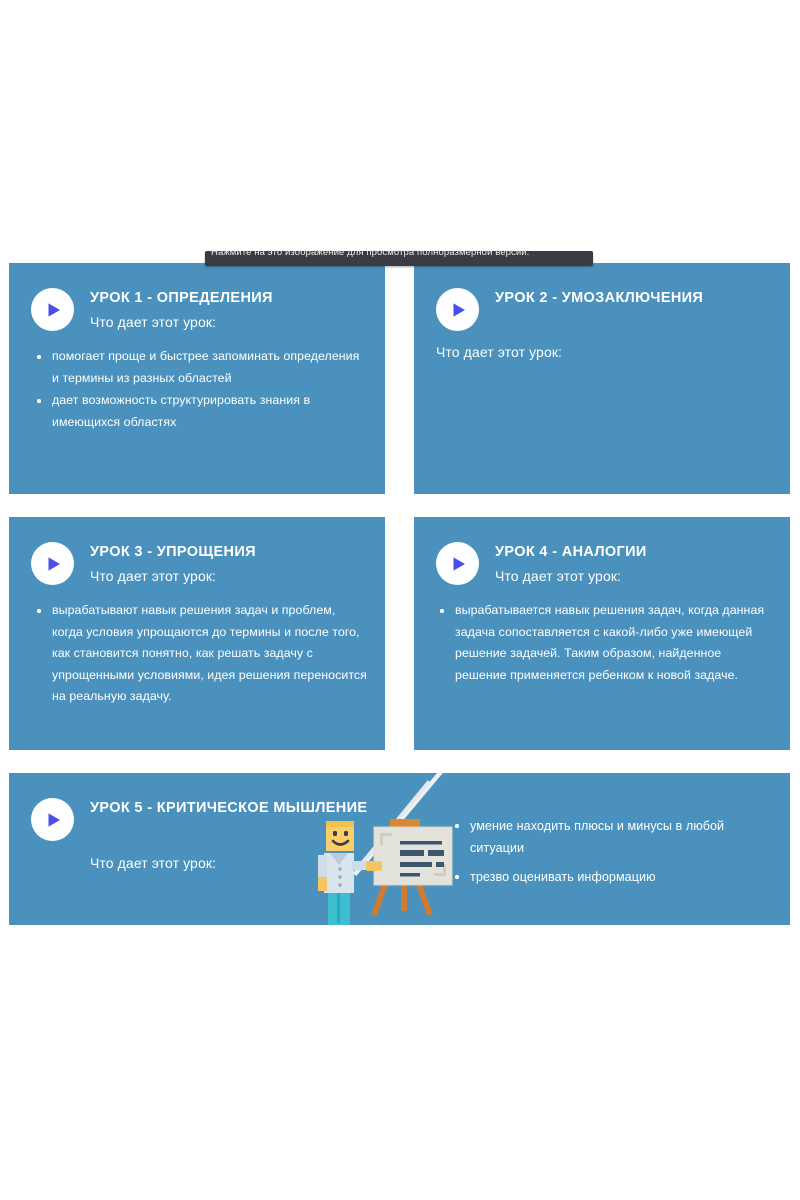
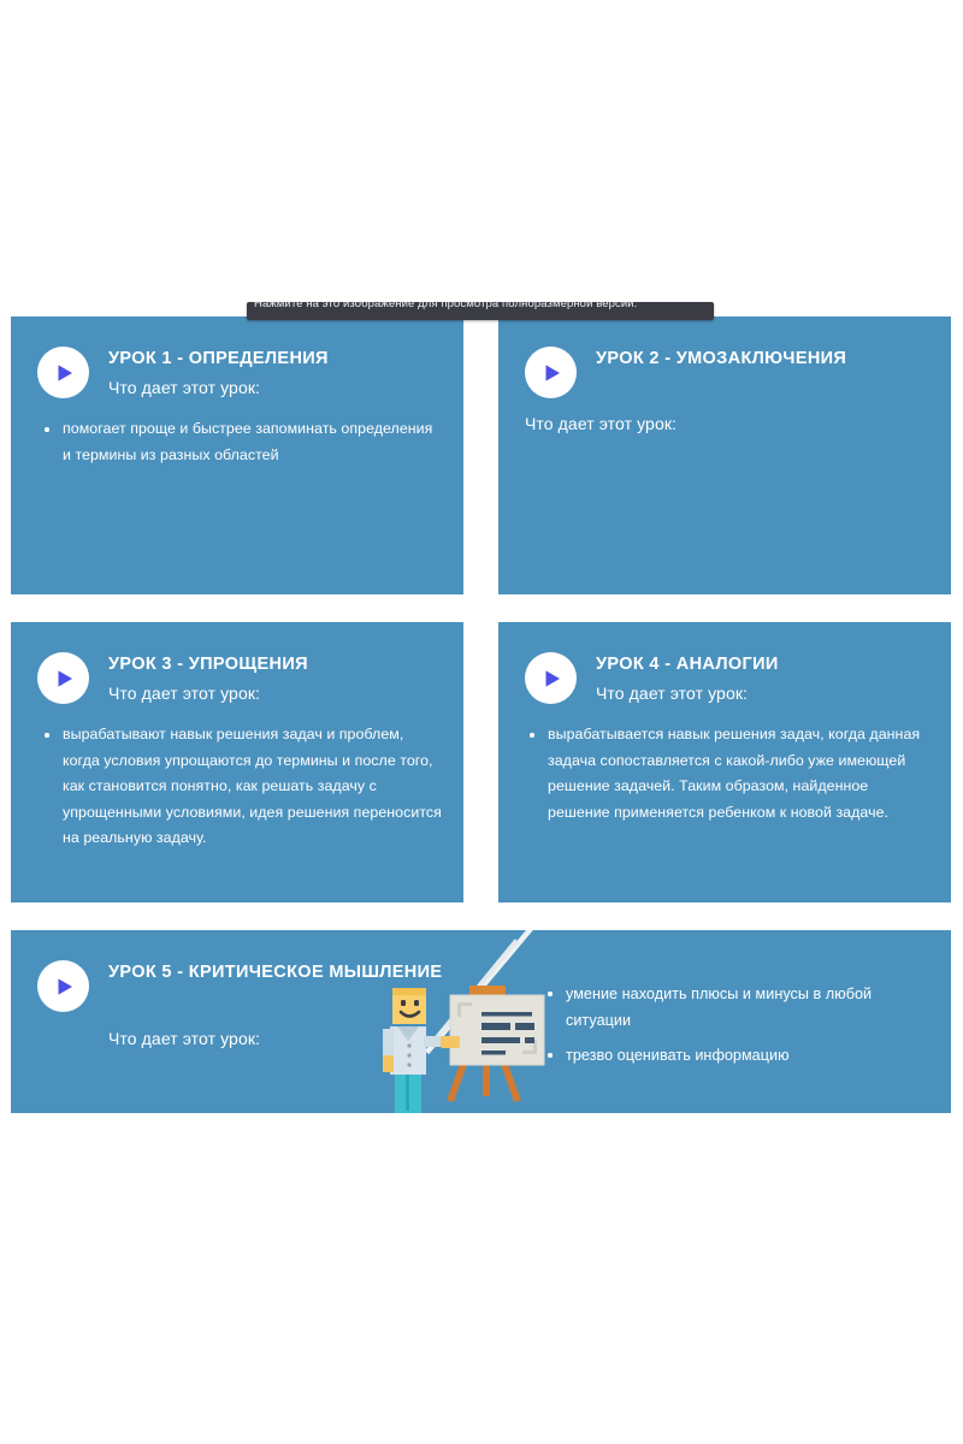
  Нажмите на это изображение для просмотра полноразмерной версии.
  УРОК 1 - ОПРЕДЕЛЕНИЯ
  Что дает этот урок:
  помогает проще и быстрее запоминать определения и термины из разных областей
- дает возможность структурировать знания в имеющихся областях
  УРОК 2 - УМОЗАКЛЮЧЕНИЯ
  Что дает этот урок:
  УРОК 3 - УПРОЩЕНИЯ
  Что дает этот урок:
  вырабатывают навык решения задач и проблем, когда условия упрощаются до термины и после того, как становится понятно, как решать задачу с упрощенными условиями, идея решения переносится на реальную задачу.
  УРОК 4 - АНАЛОГИИ
  Что дает этот урок:
  вырабатывается навык решения задач, когда данная задача сопоставляется с какой-либо уже имеющей решение задачей. Таким образом, найденное решение применяется ребенком к новой задаче.
  УРОК 5 - КРИТИЧЕСКОЕ МЫШЛЕНИЕ
  Что дает этот урок:
  умение находить плюсы и минусы в любой ситуации
  трезво оценивать информацию
